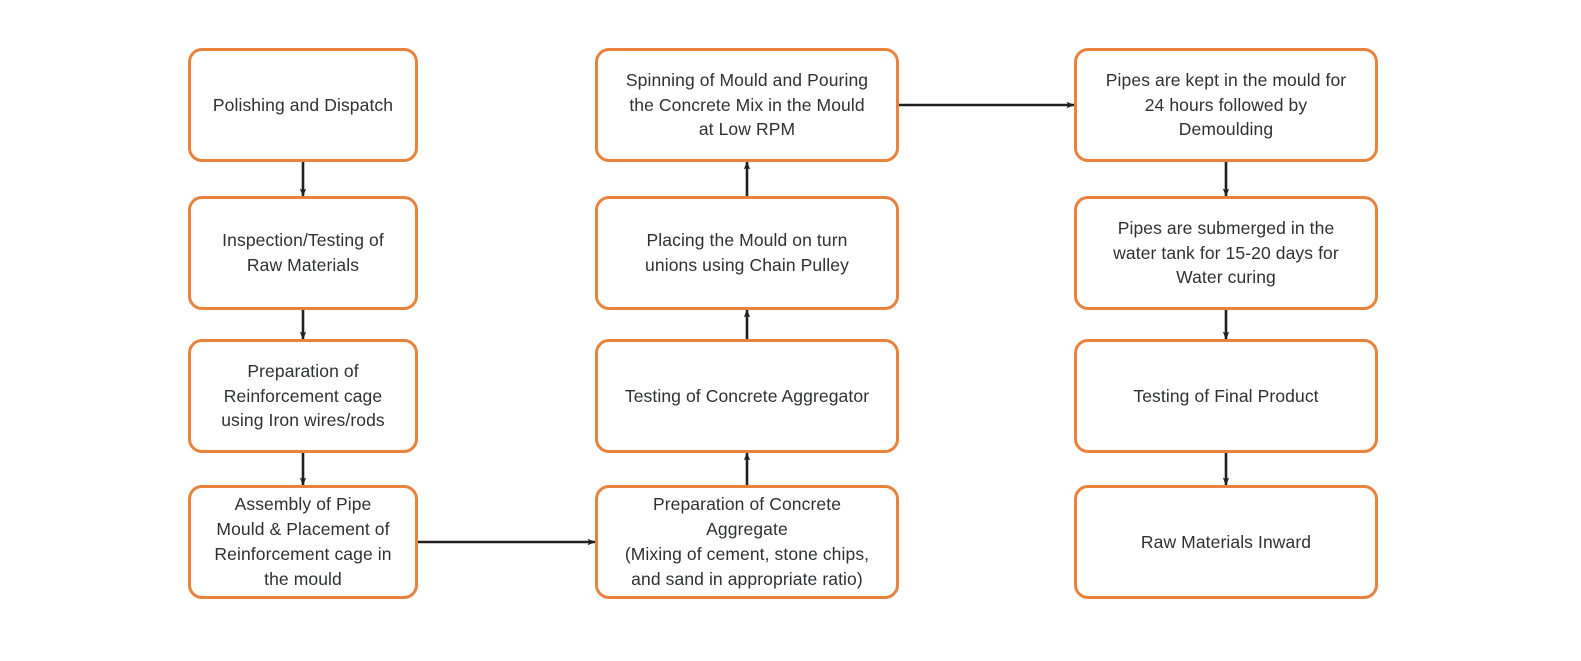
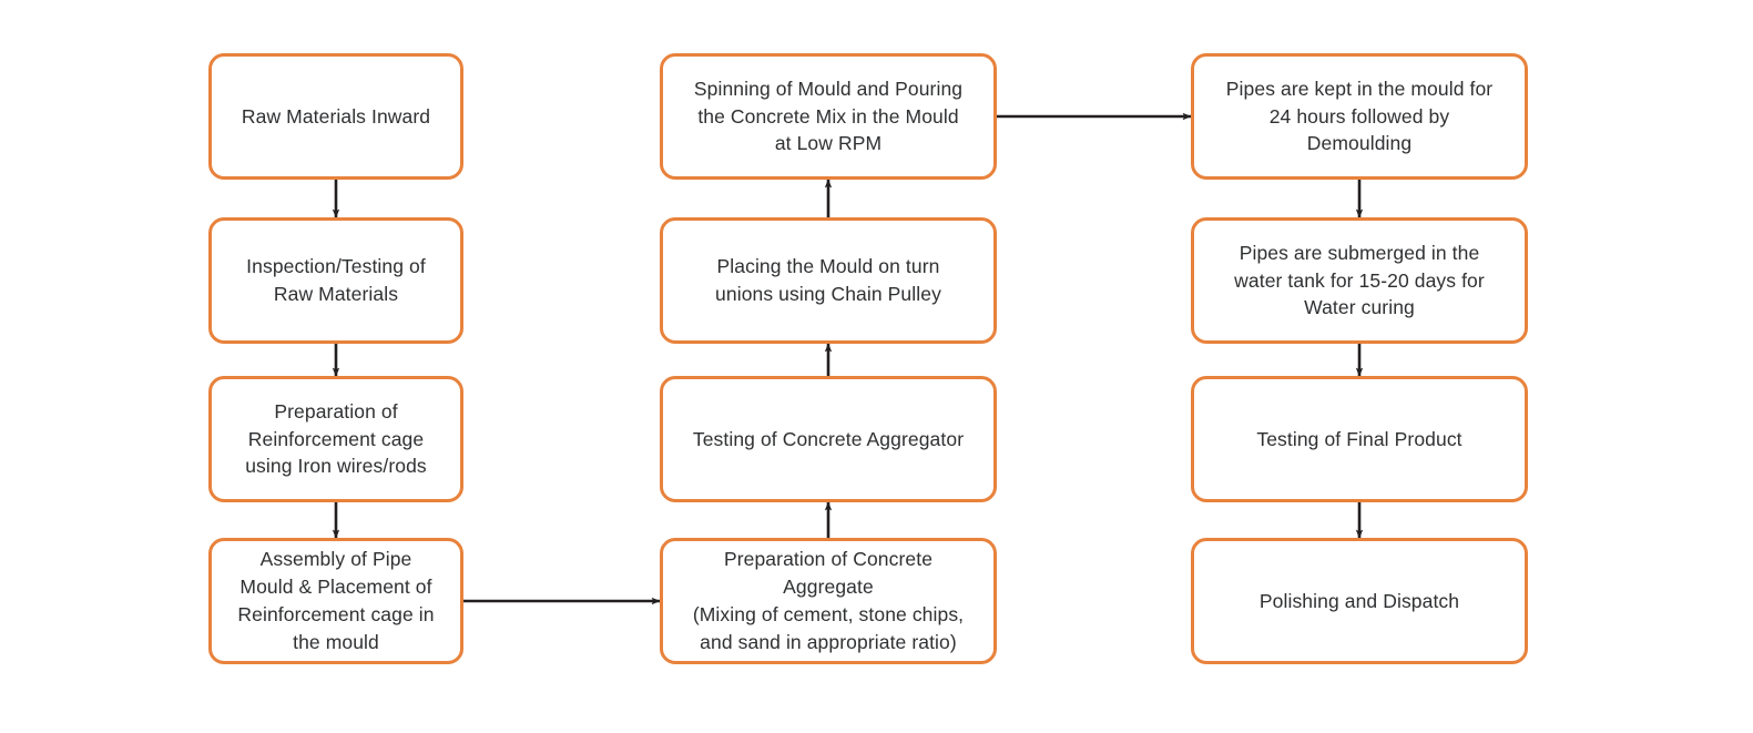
- Polishing and Dispatch
+ Raw Materials Inward
  Inspection/Testing of
  Raw Materials
  Preparation of
  Reinforcement cage
  using Iron wires/rods
  Assembly of Pipe
  Mould & Placement of
  Reinforcement cage in
  the mould
  Preparation of Concrete
  Aggregate
  (Mixing of cement, stone chips,
  and sand in appropriate ratio)
  Testing of Concrete Aggregator
  Placing the Mould on turn
  unions using Chain Pulley
  Spinning of Mould and Pouring
  the Concrete Mix in the Mould
  at Low RPM
  Pipes are kept in the mould for
  24 hours followed by
  Demoulding
  Pipes are submerged in the
  water tank for 15-20 days for
  Water curing
  Testing of Final Product
- Raw Materials Inward
+ Polishing and Dispatch
